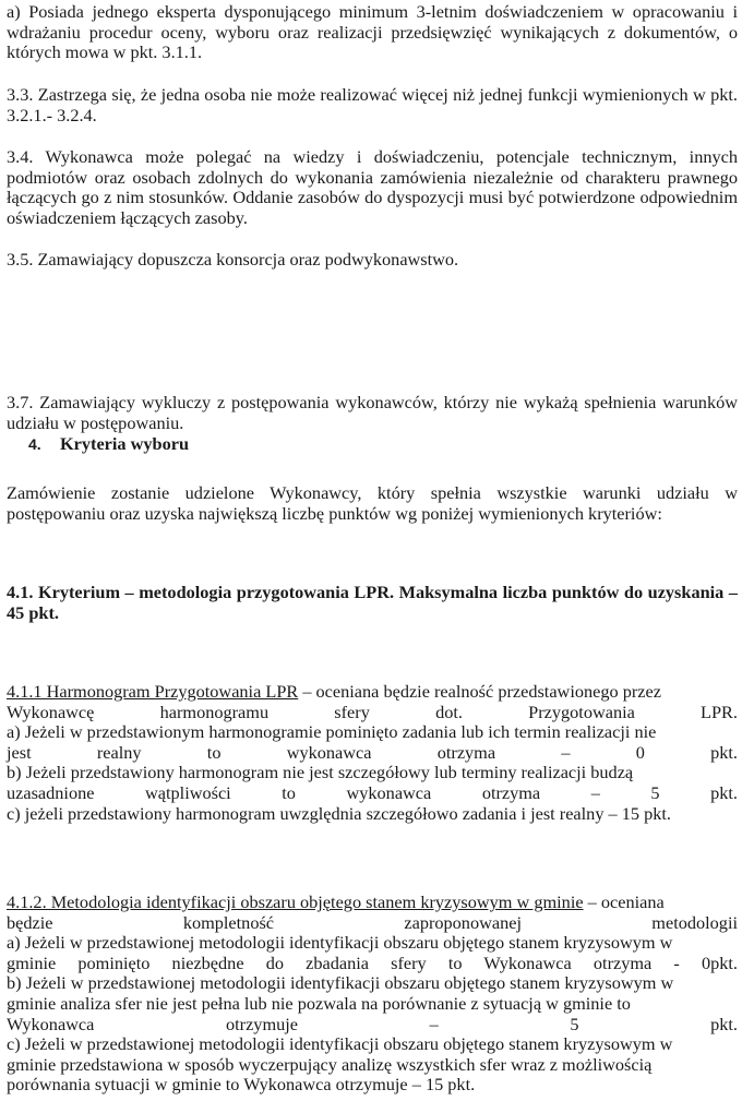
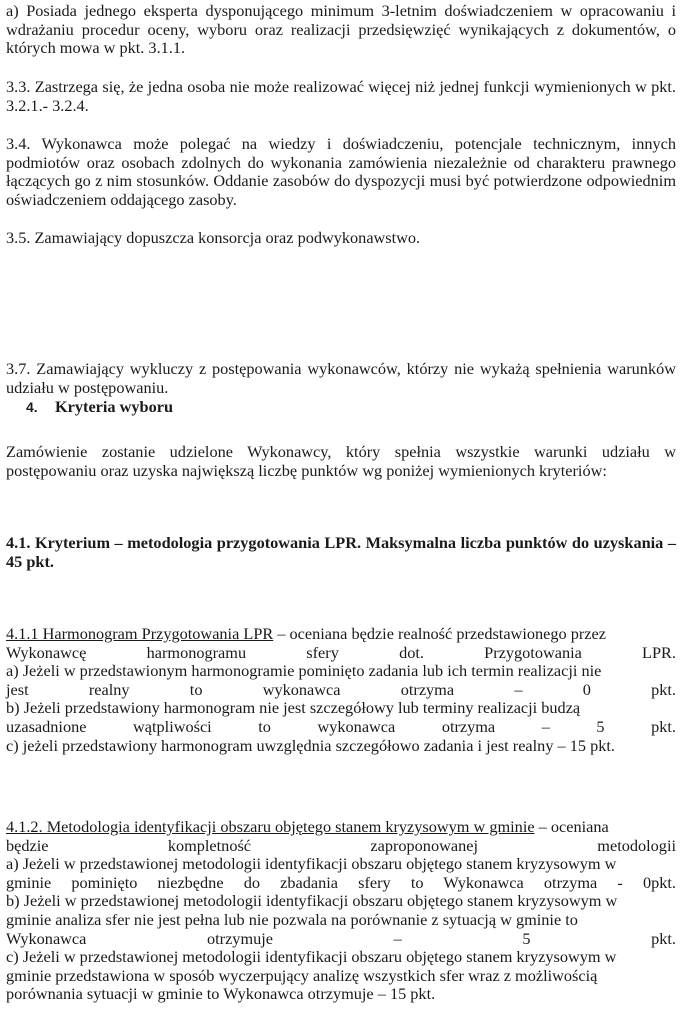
  a) Posiada jednego eksperta dysponującego minimum 3-letnim doświadczeniem w opracowaniu i wdrażaniu procedur oceny, wyboru oraz realizacji przedsięwzięć wynikających z dokumentów, o których mowa w pkt. 3.1.1.
  3.3. Zastrzega się, że jedna osoba nie może realizować więcej niż jednej funkcji wymienionych w pkt. 3.2.1.- 3.2.4.
- 3.4. Wykonawca może polegać na wiedzy i doświadczeniu, potencjale technicznym, innych podmiotów oraz osobach zdolnych do wykonania zamówienia niezależnie od charakteru prawnego łączących go z nim stosunków. Oddanie zasobów do dyspozycji musi być potwierdzone odpowiednim oświadczeniem łączących zasoby.
+ 3.4. Wykonawca może polegać na wiedzy i doświadczeniu, potencjale technicznym, innych podmiotów oraz osobach zdolnych do wykonania zamówienia niezależnie od charakteru prawnego łączących go z nim stosunków. Oddanie zasobów do dyspozycji musi być potwierdzone odpowiednim oświadczeniem oddającego zasoby.
  3.5. Zamawiający dopuszcza konsorcja oraz podwykonawstwo.
  3.7. Zamawiający wykluczy z postępowania wykonawców, którzy nie wykażą spełnienia warunków udziału w postępowaniu.
  4. Kryteria wyboru
  Zamówienie zostanie udzielone Wykonawcy, który spełnia wszystkie warunki udziału w postępowaniu oraz uzyska największą liczbę punktów wg poniżej wymienionych kryteriów:
  4.1. Kryterium – metodologia przygotowania LPR. Maksymalna liczba punktów do uzyskania – 45 pkt.
  4.1.1 Harmonogram Przygotowania LPR – oceniana będzie realność przedstawionego przez
  Wykonawcę harmonogramu sfery dot. Przygotowania LPR.
  a) Jeżeli w przedstawionym harmonogramie pominięto zadania lub ich termin realizacji nie
  jest realny to wykonawca otrzyma – 0 pkt.
  b) Jeżeli przedstawiony harmonogram nie jest szczegółowy lub terminy realizacji budzą
  uzasadnione wątpliwości to wykonawca otrzyma – 5 pkt.
  c) jeżeli przedstawiony harmonogram uwzględnia szczegółowo zadania i jest realny – 15 pkt.
  4.1.2. Metodologia identyfikacji obszaru objętego stanem kryzysowym w gminie – oceniana
  będzie kompletność zaproponowanej metodologii
  a) Jeżeli w przedstawionej metodologii identyfikacji obszaru objętego stanem kryzysowym w
  gminie pominięto niezbędne do zbadania sfery to Wykonawca otrzyma - 0pkt.
  b) Jeżeli w przedstawionej metodologii identyfikacji obszaru objętego stanem kryzysowym w
  gminie analiza sfer nie jest pełna lub nie pozwala na porównanie z sytuacją w gminie to
  Wykonawca otrzymuje – 5 pkt.
  c) Jeżeli w przedstawionej metodologii identyfikacji obszaru objętego stanem kryzysowym w
  gminie przedstawiona w sposób wyczerpujący analizę wszystkich sfer wraz z możliwością
  porównania sytuacji w gminie to Wykonawca otrzymuje – 15 pkt.
